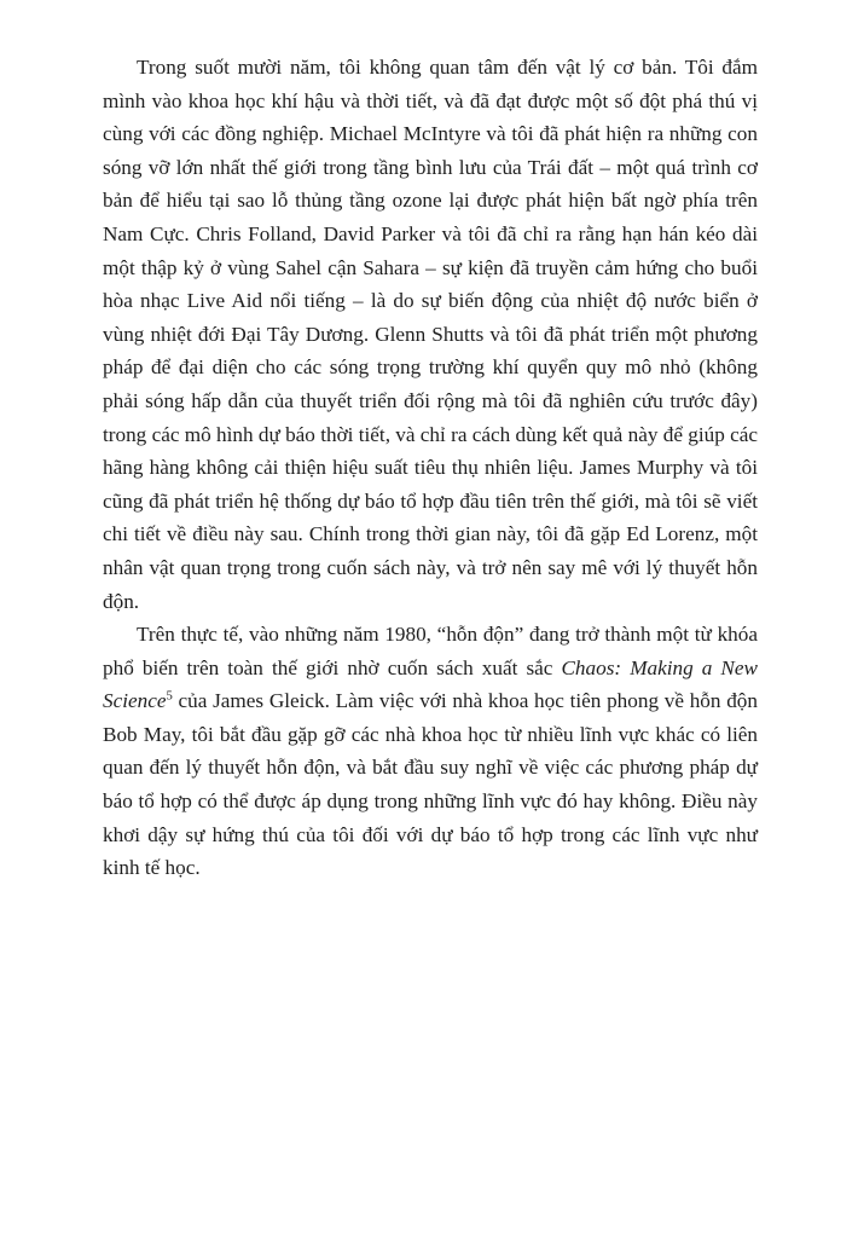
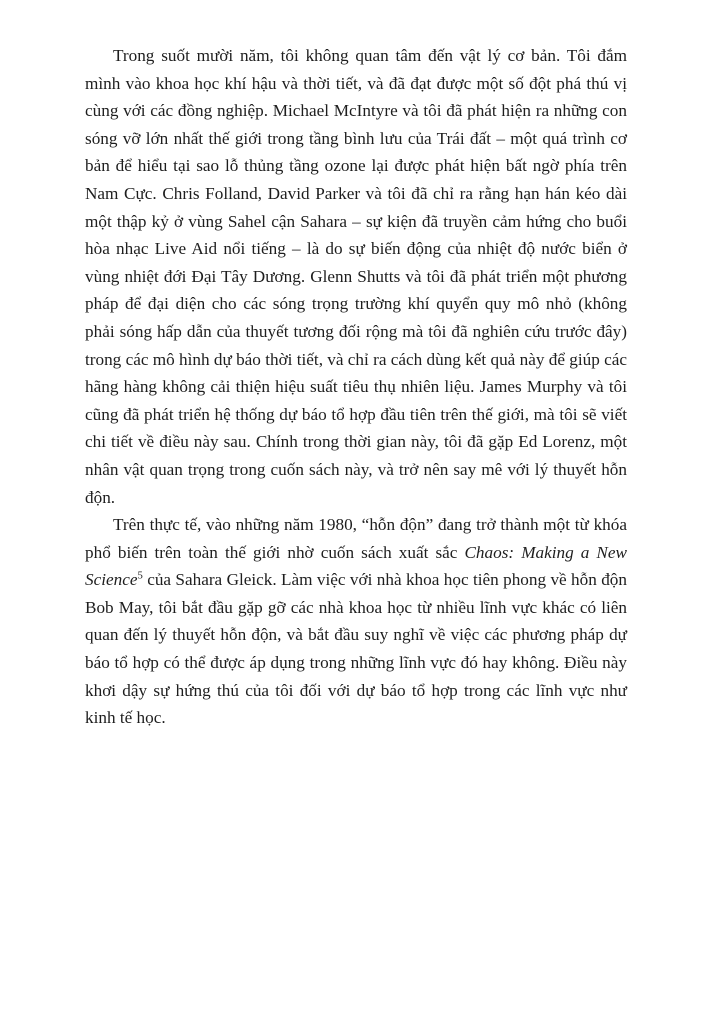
- Trong suốt mười năm, tôi không quan tâm đến vật lý cơ bản. Tôi đắm mình vào khoa học khí hậu và thời tiết, và đã đạt được một số đột phá thú vị cùng với các đồng nghiệp. Michael McIntyre và tôi đã phát hiện ra những con sóng vỡ lớn nhất thế giới trong tầng bình lưu của Trái đất – một quá trình cơ bản để hiểu tại sao lỗ thủng tầng ozone lại được phát hiện bất ngờ phía trên Nam Cực. Chris Folland, David Parker và tôi đã chỉ ra rằng hạn hán kéo dài một thập kỷ ở vùng Sahel cận Sahara – sự kiện đã truyền cảm hứng cho buổi hòa nhạc Live Aid nổi tiếng – là do sự biến động của nhiệt độ nước biển ở vùng nhiệt đới Đại Tây Dương. Glenn Shutts và tôi đã phát triển một phương pháp để đại diện cho các sóng trọng trường khí quyển quy mô nhỏ (không phải sóng hấp dẫn của thuyết triển đối rộng mà tôi đã nghiên cứu trước đây) trong các mô hình dự báo thời tiết, và chỉ ra cách dùng kết quả này để giúp các hãng hàng không cải thiện hiệu suất tiêu thụ nhiên liệu. James Murphy và tôi cũng đã phát triển hệ thống dự báo tổ hợp đầu tiên trên thế giới, mà tôi sẽ viết chi tiết về điều này sau. Chính trong thời gian này, tôi đã gặp Ed Lorenz, một nhân vật quan trọng trong cuốn sách này, và trở nên say mê với lý thuyết hỗn độn.
+ Trong suốt mười năm, tôi không quan tâm đến vật lý cơ bản. Tôi đắm mình vào khoa học khí hậu và thời tiết, và đã đạt được một số đột phá thú vị cùng với các đồng nghiệp. Michael McIntyre và tôi đã phát hiện ra những con sóng vỡ lớn nhất thế giới trong tầng bình lưu của Trái đất – một quá trình cơ bản để hiểu tại sao lỗ thủng tầng ozone lại được phát hiện bất ngờ phía trên Nam Cực. Chris Folland, David Parker và tôi đã chỉ ra rằng hạn hán kéo dài một thập kỷ ở vùng Sahel cận Sahara – sự kiện đã truyền cảm hứng cho buổi hòa nhạc Live Aid nổi tiếng – là do sự biến động của nhiệt độ nước biển ở vùng nhiệt đới Đại Tây Dương. Glenn Shutts và tôi đã phát triển một phương pháp để đại diện cho các sóng trọng trường khí quyển quy mô nhỏ (không phải sóng hấp dẫn của thuyết tương đối rộng mà tôi đã nghiên cứu trước đây) trong các mô hình dự báo thời tiết, và chỉ ra cách dùng kết quả này để giúp các hãng hàng không cải thiện hiệu suất tiêu thụ nhiên liệu. James Murphy và tôi cũng đã phát triển hệ thống dự báo tổ hợp đầu tiên trên thế giới, mà tôi sẽ viết chi tiết về điều này sau. Chính trong thời gian này, tôi đã gặp Ed Lorenz, một nhân vật quan trọng trong cuốn sách này, và trở nên say mê với lý thuyết hỗn độn.
- Trên thực tế, vào những năm 1980, “hỗn độn” đang trở thành một từ khóa phổ biến trên toàn thế giới nhờ cuốn sách xuất sắc Chaos: Making a New Science5 của James Gleick. Làm việc với nhà khoa học tiên phong về hỗn độn Bob May, tôi bắt đầu gặp gỡ các nhà khoa học từ nhiều lĩnh vực khác có liên quan đến lý thuyết hỗn độn, và bắt đầu suy nghĩ về việc các phương pháp dự báo tổ hợp có thể được áp dụng trong những lĩnh vực đó hay không. Điều này khơi dậy sự hứng thú của tôi đối với dự báo tổ hợp trong các lĩnh vực như kinh tế học.
+ Trên thực tế, vào những năm 1980, “hỗn độn” đang trở thành một từ khóa phổ biến trên toàn thế giới nhờ cuốn sách xuất sắc Chaos: Making a New Science5 của Sahara Gleick. Làm việc với nhà khoa học tiên phong về hỗn độn Bob May, tôi bắt đầu gặp gỡ các nhà khoa học từ nhiều lĩnh vực khác có liên quan đến lý thuyết hỗn độn, và bắt đầu suy nghĩ về việc các phương pháp dự báo tổ hợp có thể được áp dụng trong những lĩnh vực đó hay không. Điều này khơi dậy sự hứng thú của tôi đối với dự báo tổ hợp trong các lĩnh vực như kinh tế học.
